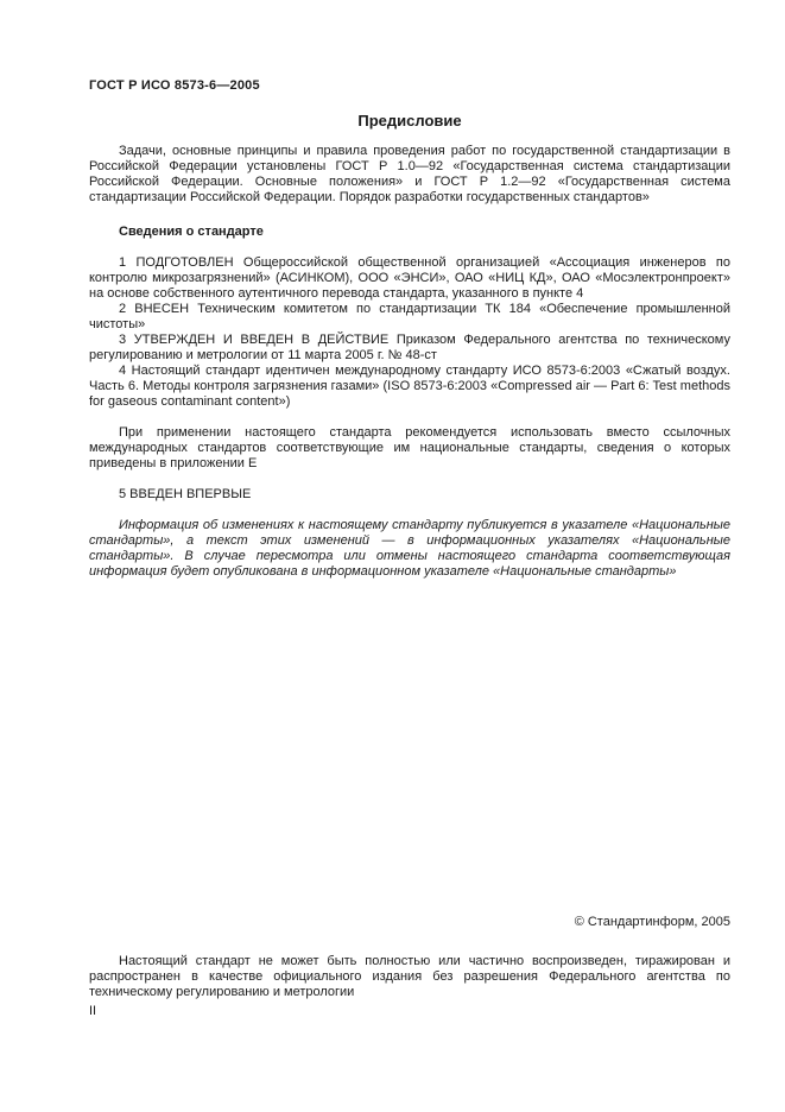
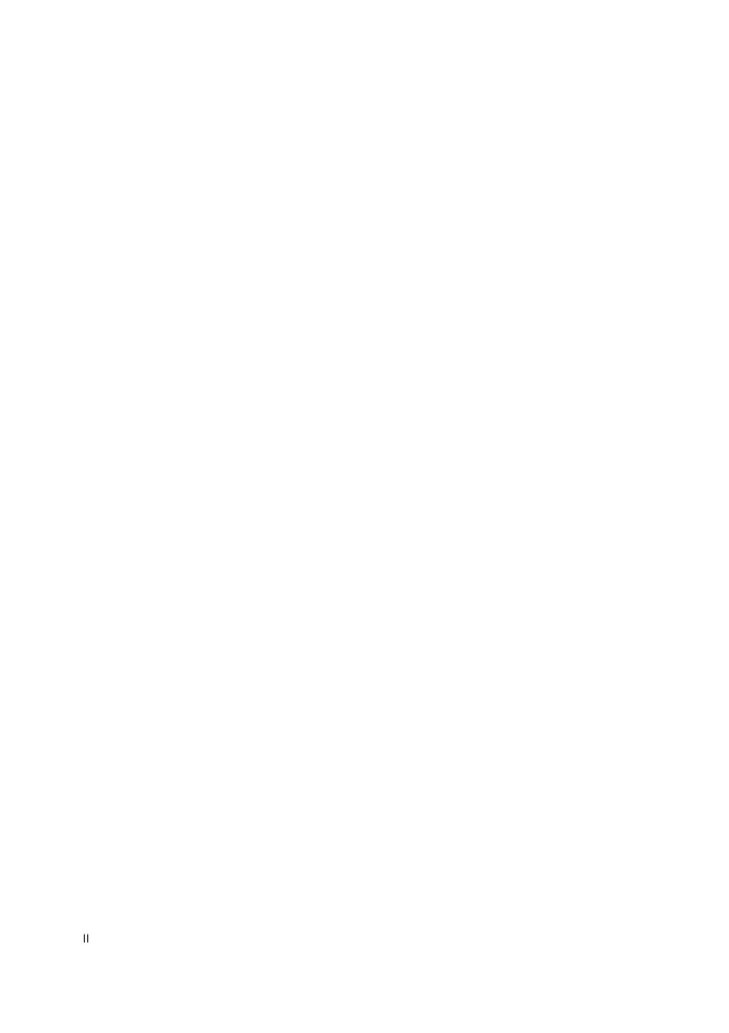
- ГОСТ Р ИСО 8573-6—2005
- Предисловие
- Задачи, основные принципы и правила проведения работ по государственной стандартизации в Российской Федерации установлены ГОСТ Р 1.0—92 «Государственная система стандартизации Российской Федерации. Основные положения» и ГОСТ Р 1.2—92 «Государственная система стандартизации Российской Федерации. Порядок разработки государственных стандартов»
- Сведения о стандарте
- 1 ПОДГОТОВЛЕН Общероссийской общественной организацией «Ассоциация инженеров по контролю микрозагрязнений» (АСИНКОМ), ООО «ЭНСИ», ОАО «НИЦ КД», ОАО «Мосэлектронпроект» на основе собственного аутентичного перевода стандарта, указанного в пункте 4
- 2 ВНЕСЕН Техническим комитетом по стандартизации ТК 184 «Обеспечение промышленной чистоты»
- 3 УТВЕРЖДЕН И ВВЕДЕН В ДЕЙСТВИЕ Приказом Федерального агентства по техническому регулированию и метрологии от 11 марта 2005 г. № 48-ст
- 4 Настоящий стандарт идентичен международному стандарту ИСО 8573-6:2003 «Сжатый воздух. Часть 6. Методы контроля загрязнения газами» (ISO 8573-6:2003 «Compressed air — Part 6: Test methods for gaseous contaminant content»)
- При применении настоящего стандарта рекомендуется использовать вместо ссылочных международных стандартов соответствующие им национальные стандарты, сведения о которых приведены в приложении Е
- 5 ВВЕДЕН ВПЕРВЫЕ
- Информация об изменениях к настоящему стандарту публикуется в указателе «Национальные стандарты», а текст этих изменений — в информационных указателях «Национальные стандарты». В случае пересмотра или отмены настоящего стандарта соответствующая информация будет опубликована в информационном указателе «Национальные стандарты»
- © Стандартинформ, 2005
- Настоящий стандарт не может быть полностью или частично воспроизведен, тиражирован и распространен в качестве официального издания без разрешения Федерального агентства по техническому регулированию и метрологии
  II
